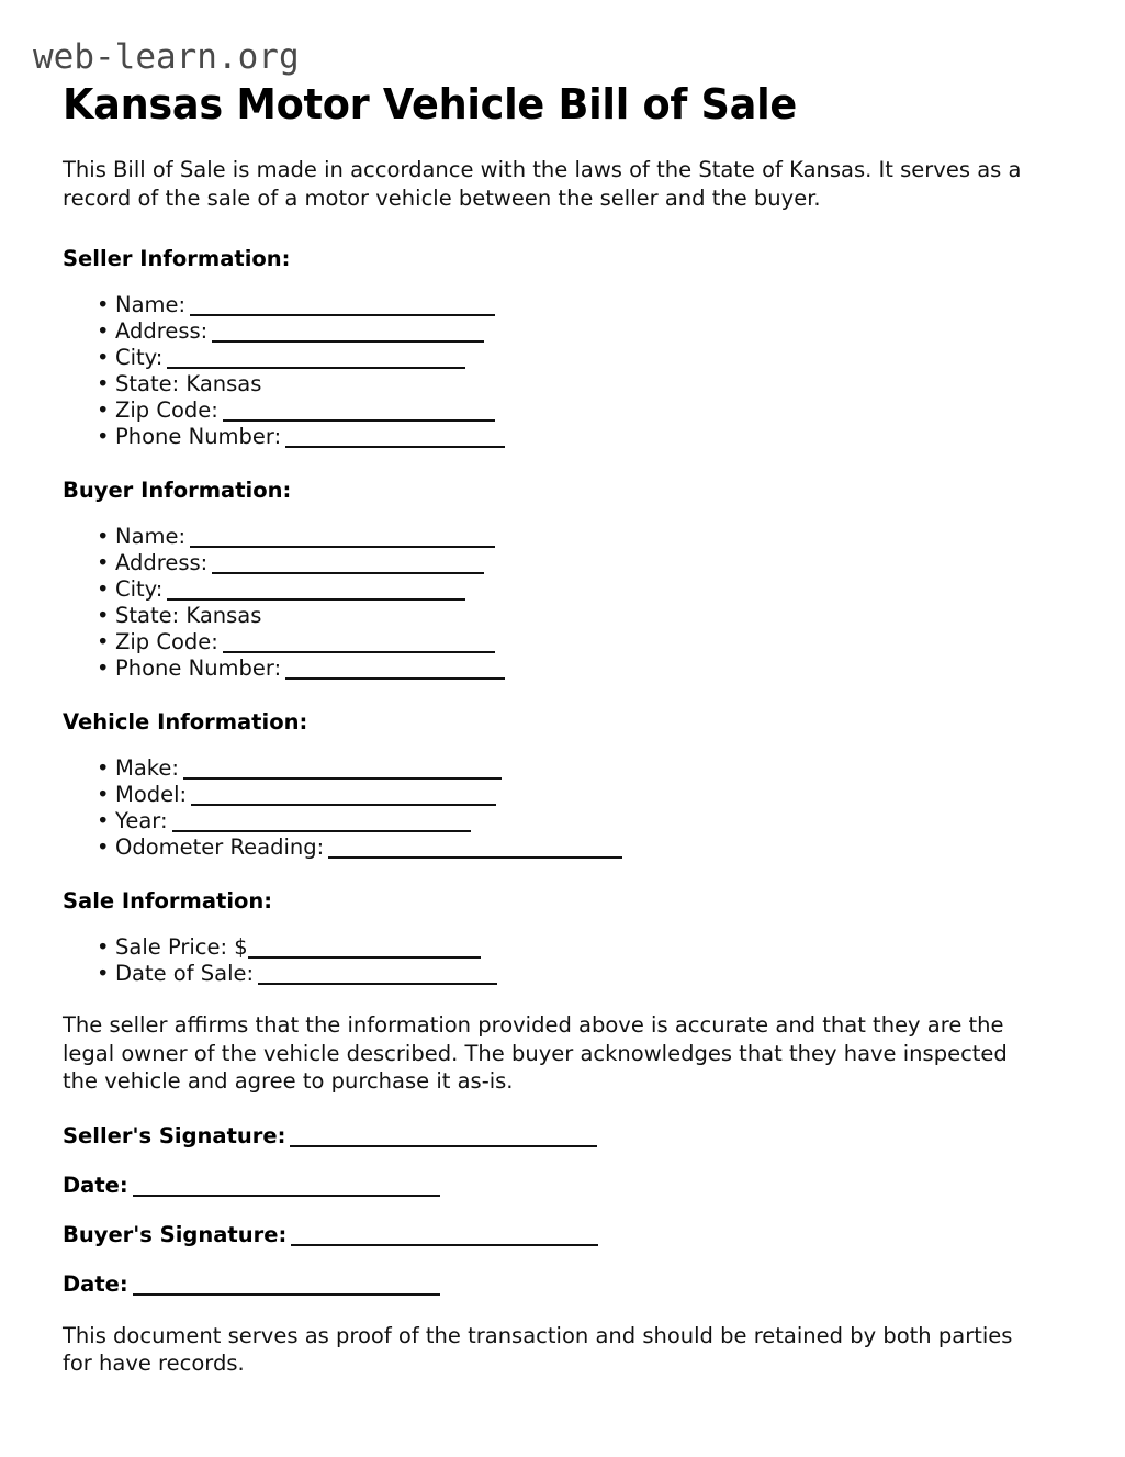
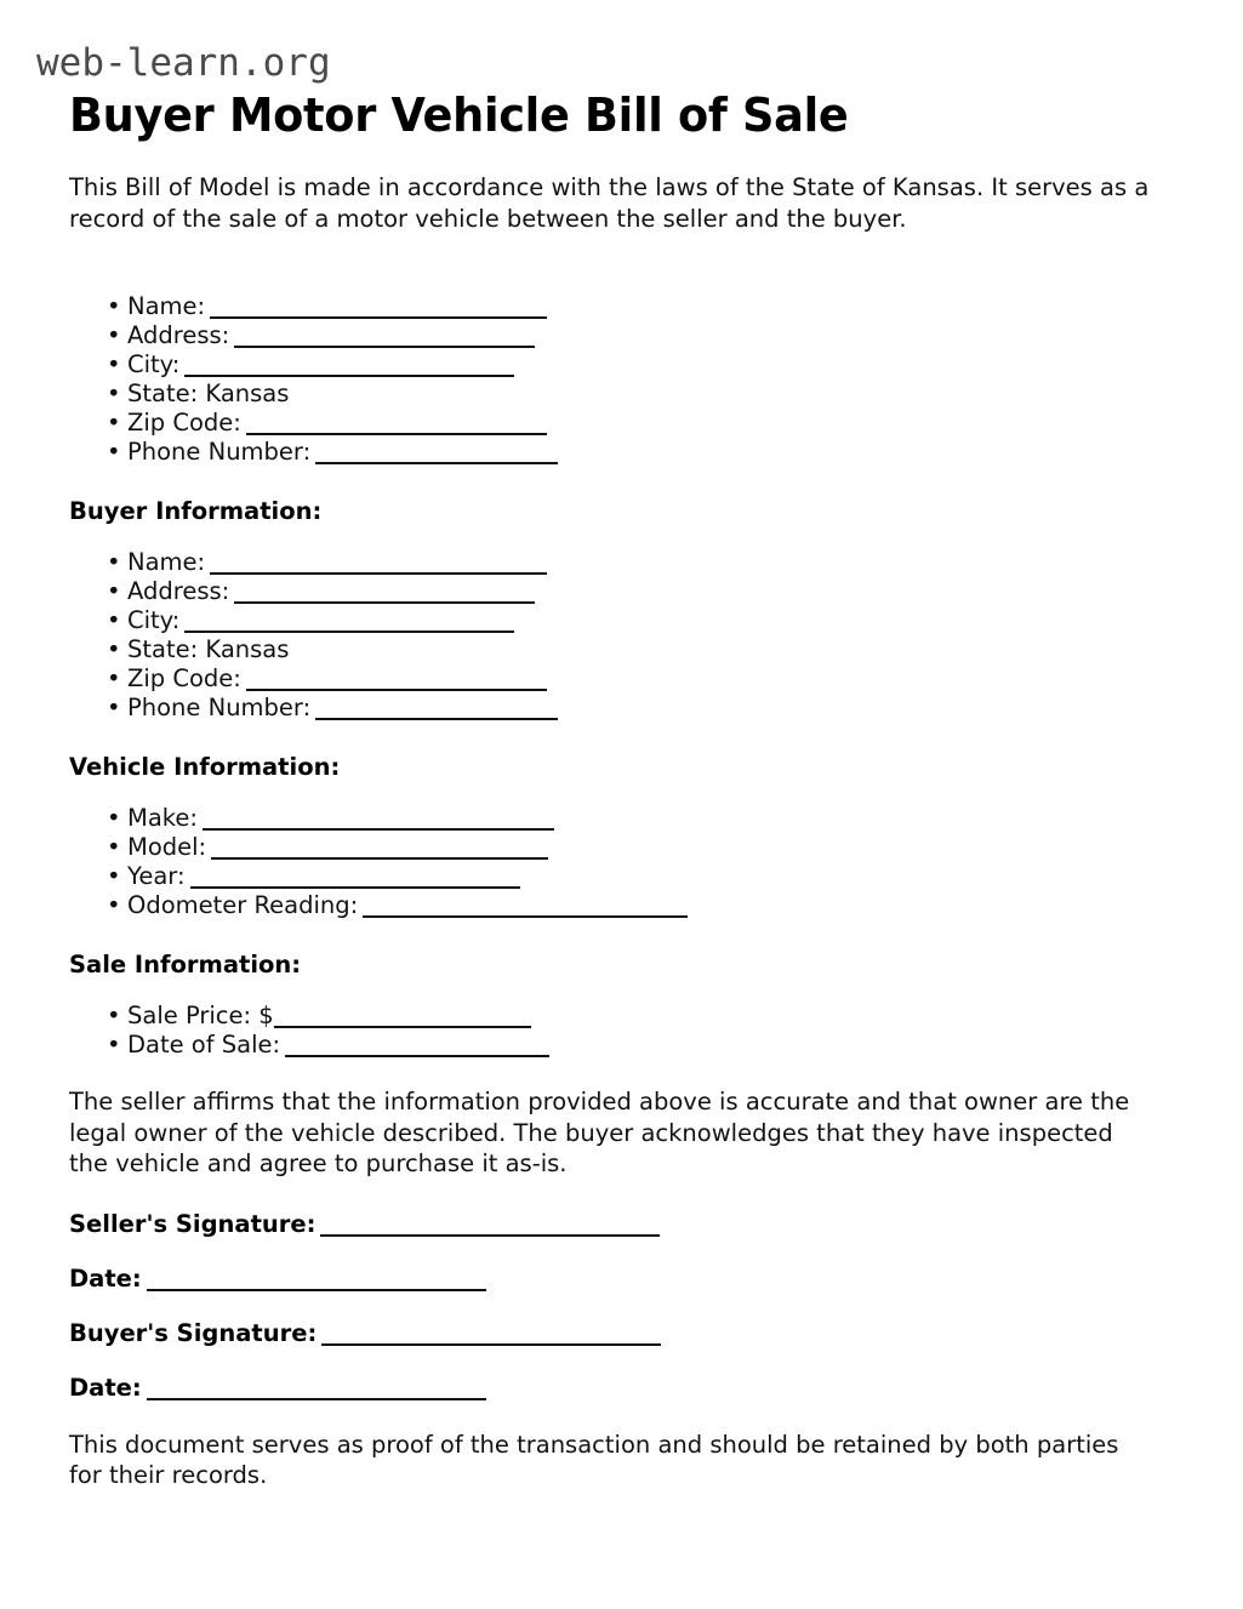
  web-learn.org
- Kansas Motor Vehicle Bill of Sale
+ Buyer Motor Vehicle Bill of Sale
- This Bill of Sale is made in accordance with the laws of the State of Kansas. It serves as a record of the sale of a motor vehicle between the seller and the buyer.
+ This Bill of Model is made in accordance with the laws of the State of Kansas. It serves as a record of the sale of a motor vehicle between the seller and the buyer.
- Seller Information:
  Name:
  Address:
  City:
  State: Kansas
  Zip Code:
  Phone Number:
  Buyer Information:
  Name:
  Address:
  City:
  State: Kansas
  Zip Code:
  Phone Number:
  Vehicle Information:
  Make:
  Model:
  Year:
  Odometer Reading:
  Sale Information:
  Sale Price: $
  Date of Sale:
- The seller affirms that the information provided above is accurate and that they are the legal owner of the vehicle described. The buyer acknowledges that they have inspected the vehicle and agree to purchase it as-is.
+ The seller affirms that the information provided above is accurate and that owner are the legal owner of the vehicle described. The buyer acknowledges that they have inspected the vehicle and agree to purchase it as-is.
  Seller's Signature:
  Date:
  Buyer's Signature:
  Date:
- This document serves as proof of the transaction and should be retained by both parties for have records.
+ This document serves as proof of the transaction and should be retained by both parties for their records.
